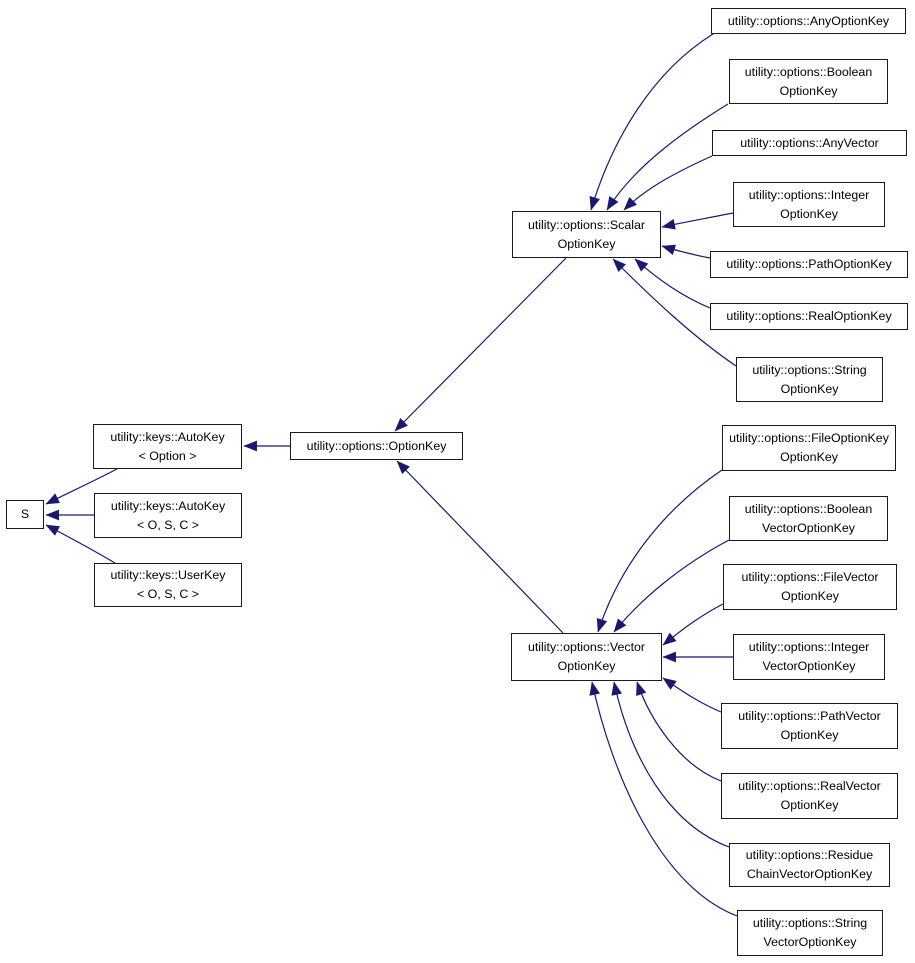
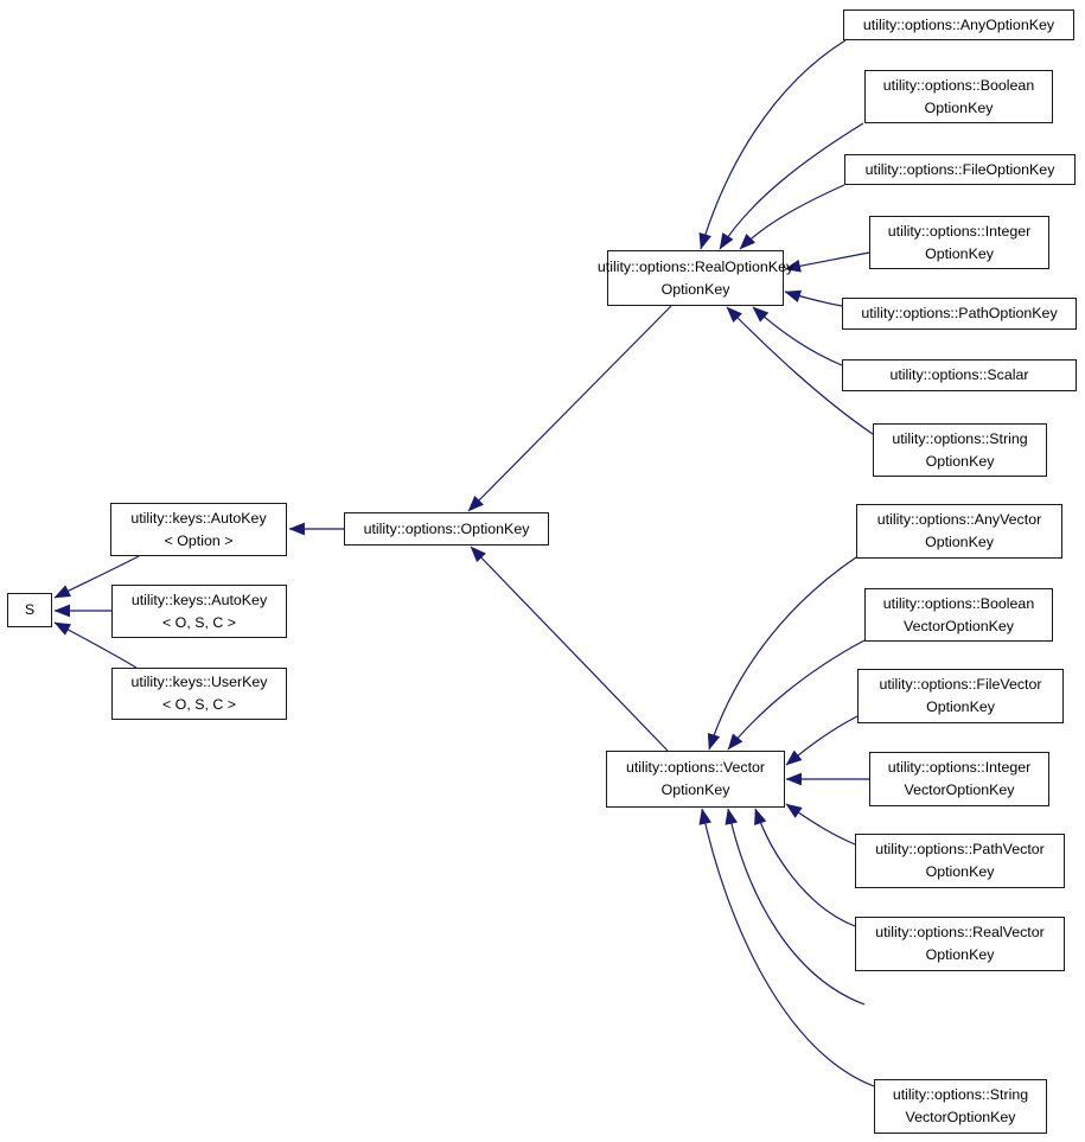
  S
  utility::keys::AutoKey
  < Option >
  utility::keys::AutoKey
  < O, S, C >
  utility::keys::UserKey
  < O, S, C >
  utility::options::OptionKey
- utility::options::Scalar
+ utility::options::RealOptionKey
  OptionKey
  utility::options::Vector
  OptionKey
  utility::options::AnyOptionKey
  utility::options::Boolean
  OptionKey
- utility::options::AnyVector
+ utility::options::FileOptionKey
  utility::options::Integer
  OptionKey
  utility::options::PathOptionKey
- utility::options::RealOptionKey
+ utility::options::Scalar
  utility::options::String
  OptionKey
- utility::options::FileOptionKey
+ utility::options::AnyVector
  OptionKey
  utility::options::Boolean
  VectorOptionKey
  utility::options::FileVector
  OptionKey
  utility::options::Integer
  VectorOptionKey
  utility::options::PathVector
  OptionKey
  utility::options::RealVector
  OptionKey
- utility::options::Residue
- ChainVectorOptionKey
  utility::options::String
  VectorOptionKey
